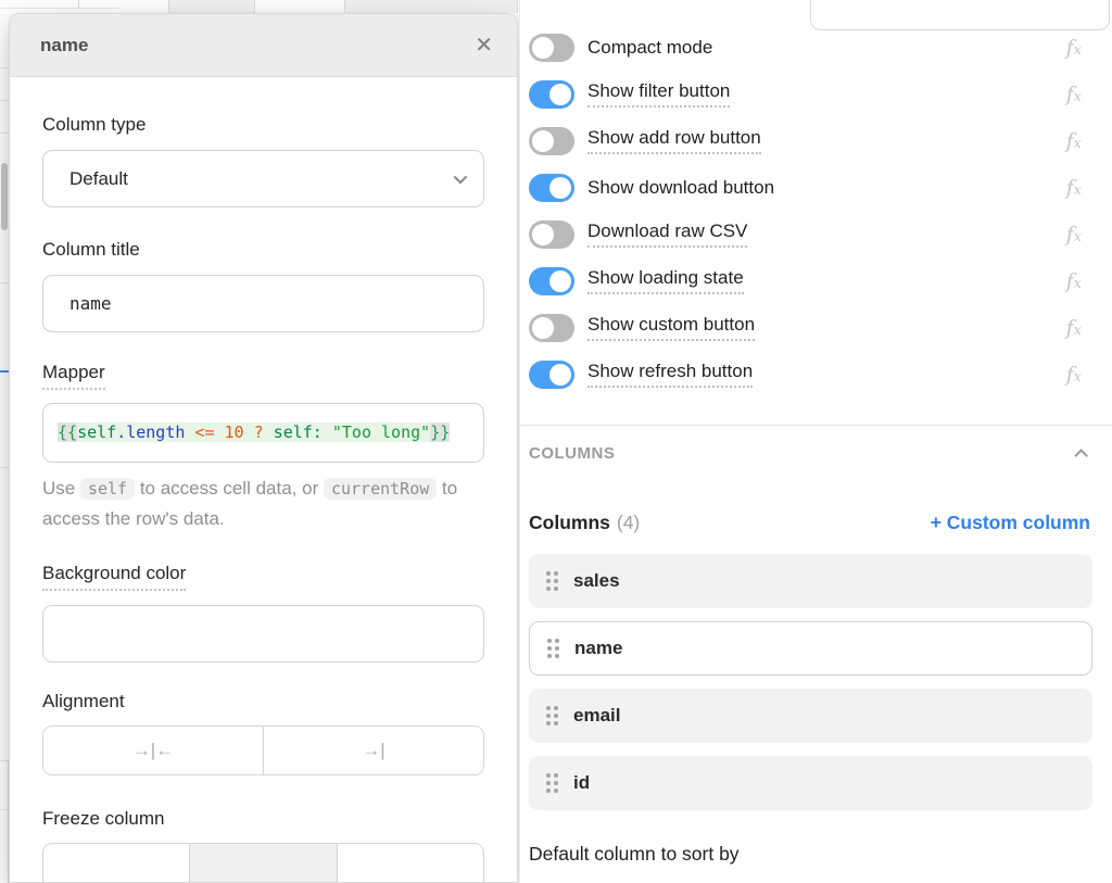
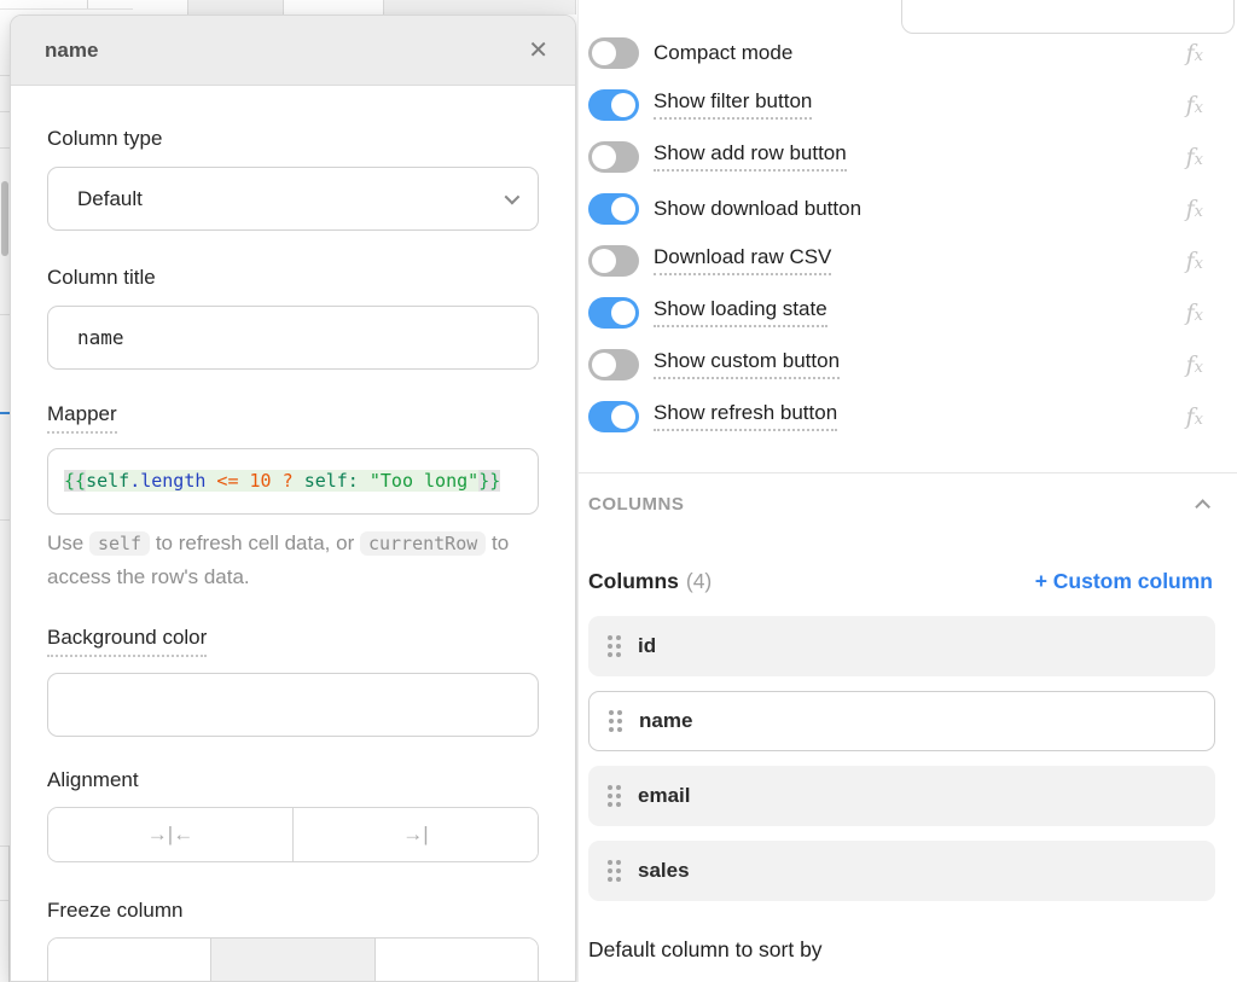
  name
  ✕
  Column type
  Default
  Column title
  name
  Mapper
  {{self.length <= 10 ? self: "Too long"}}
- Use self to access cell data, or currentRow to access the row's data.
+ Use self to refresh cell data, or currentRow to access the row's data.
  Background color
  Alignment
  →|←
  →|
  Freeze column
  Compact mode
  fx
  Show filter button
  fx
  Show add row button
  fx
  Show download button
  fx
  Download raw CSV
  fx
  Show loading state
  fx
  Show custom button
  fx
  Show refresh button
  fx
  COLUMNS
  Columns
  (4)
  + Custom column
- sales
+ id
  name
  email
- id
+ sales
  Default column to sort by
